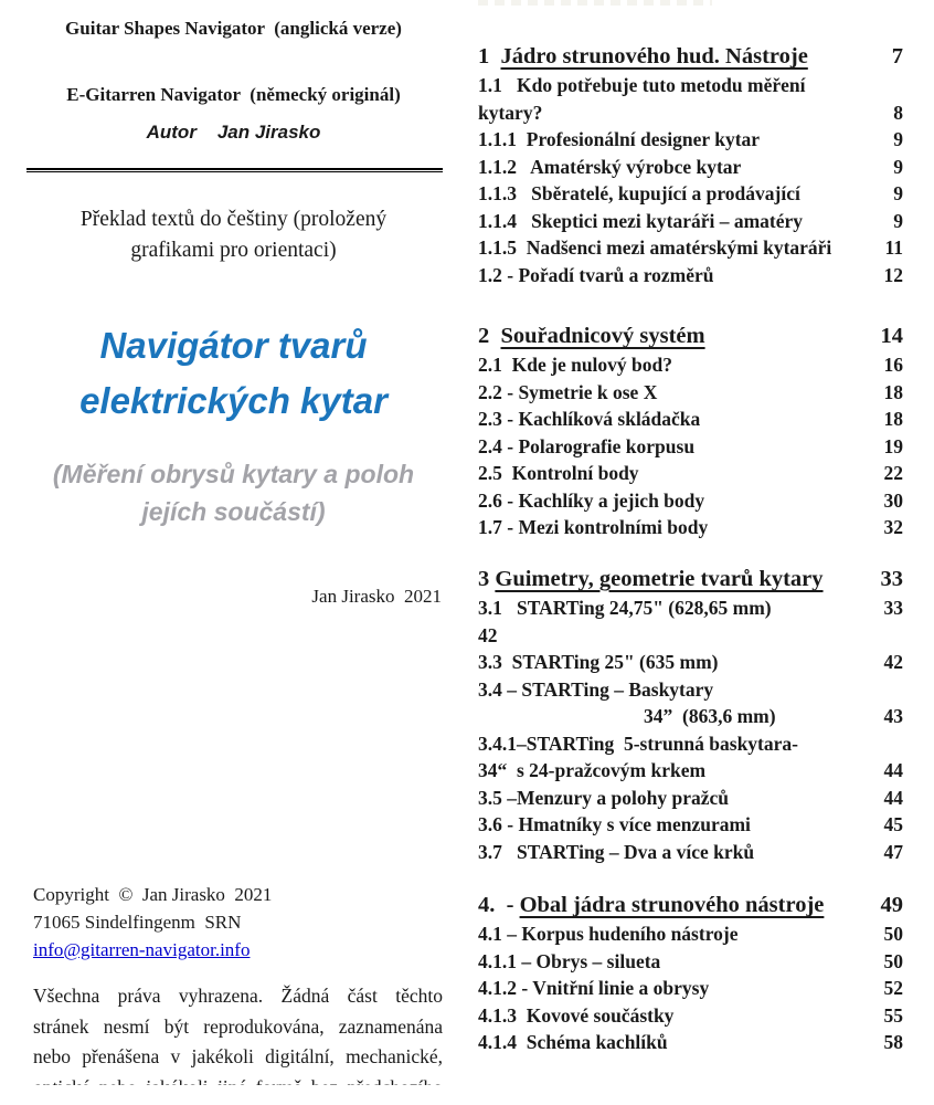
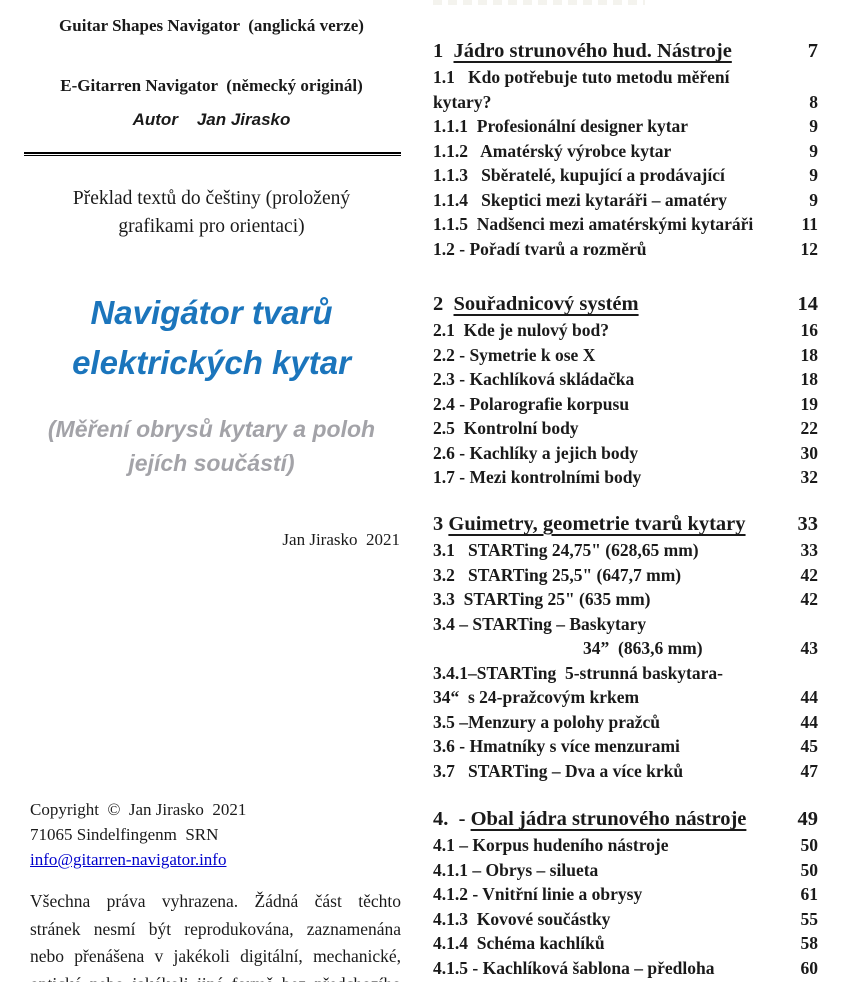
  Guitar Shapes Navigator (anglická verze)
  E-Gitarren Navigator (německý originál)
  Autor Jan Jirasko
  Překlad textů do češtiny (proložený
  grafikami pro orientaci)
  Navigátor tvarů
  elektrických kytar
  (Měření obrysů kytary a poloh
  jejích součástí)
  Jan Jirasko 2021
  Copyright © Jan Jirasko 2021
  71065 Sindelfingenm SRN
  info@gitarren-navigator.info
  Všechna práva vyhrazena. Žádná část těchto
  stránek nesmí být reprodukována, zaznamenána
  nebo přenášena v jakékoli digitální, mechanické,
  1 Jádro strunového hud. Nástroje
  7
  1.1 Kdo potřebuje tuto metodu měření
  kytary?
  8
  1.1.1 Profesionální designer kytar
  9
  1.1.2 Amatérský výrobce kytar
  9
  1.1.3 Sběratelé, kupující a prodávající
  9
  1.1.4 Skeptici mezi kytaráři – amatéry
  9
  1.1.5 Nadšenci mezi amatérskými kytaráři
  11
  1.2 - Pořadí tvarů a rozměrů
  12
  2 Souřadnicový systém
  14
  2.1 Kde je nulový bod?
  16
  2.2 - Symetrie k ose X
  18
  2.3 - Kachlíková skládačka
  18
  2.4 - Polarografie korpusu
  19
  2.5 Kontrolní body
  22
  2.6 - Kachlíky a jejich body
  30
  1.7 - Mezi kontrolními body
  32
  3 Guimetry, geometrie tvarů kytary
  33
  3.1 STARTing 24,75" (628,65 mm)
  33
+ 3.2 STARTing 25,5" (647,7 mm)
  42
  3.3 STARTing 25" (635 mm)
  42
  3.4 – STARTing – Baskytary
  34” (863,6 mm)
  43
  3.4.1–STARTing 5-strunná baskytara-
  34“ s 24-pražcovým krkem
  44
  3.5 –Menzury a polohy pražců
  44
  3.6 - Hmatníky s více menzurami
  45
  3.7 STARTing – Dva a více krků
  47
  4. - Obal jádra strunového nástroje
  49
  4.1 – Korpus hudeního nástroje
  50
  4.1.1 – Obrys – silueta
  50
  4.1.2 - Vnitřní linie a obrysy
- 52
+ 61
  4.1.3 Kovové součástky
  55
  4.1.4 Schéma kachlíků
  58
+ 4.1.5 - Kachlíková šablona – předloha
+ 60
